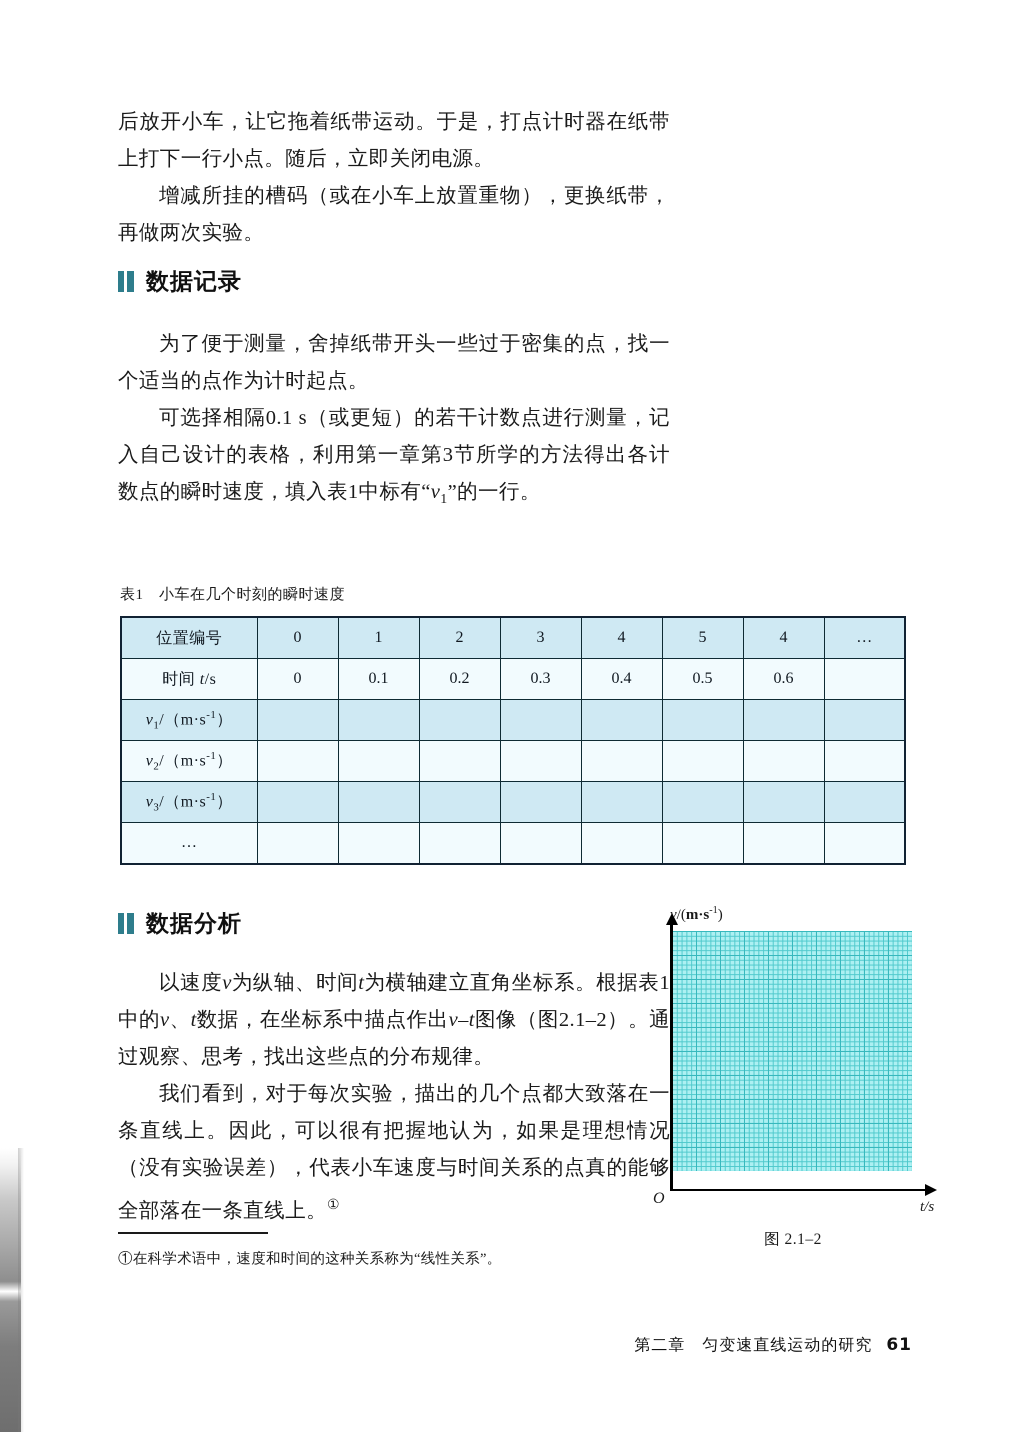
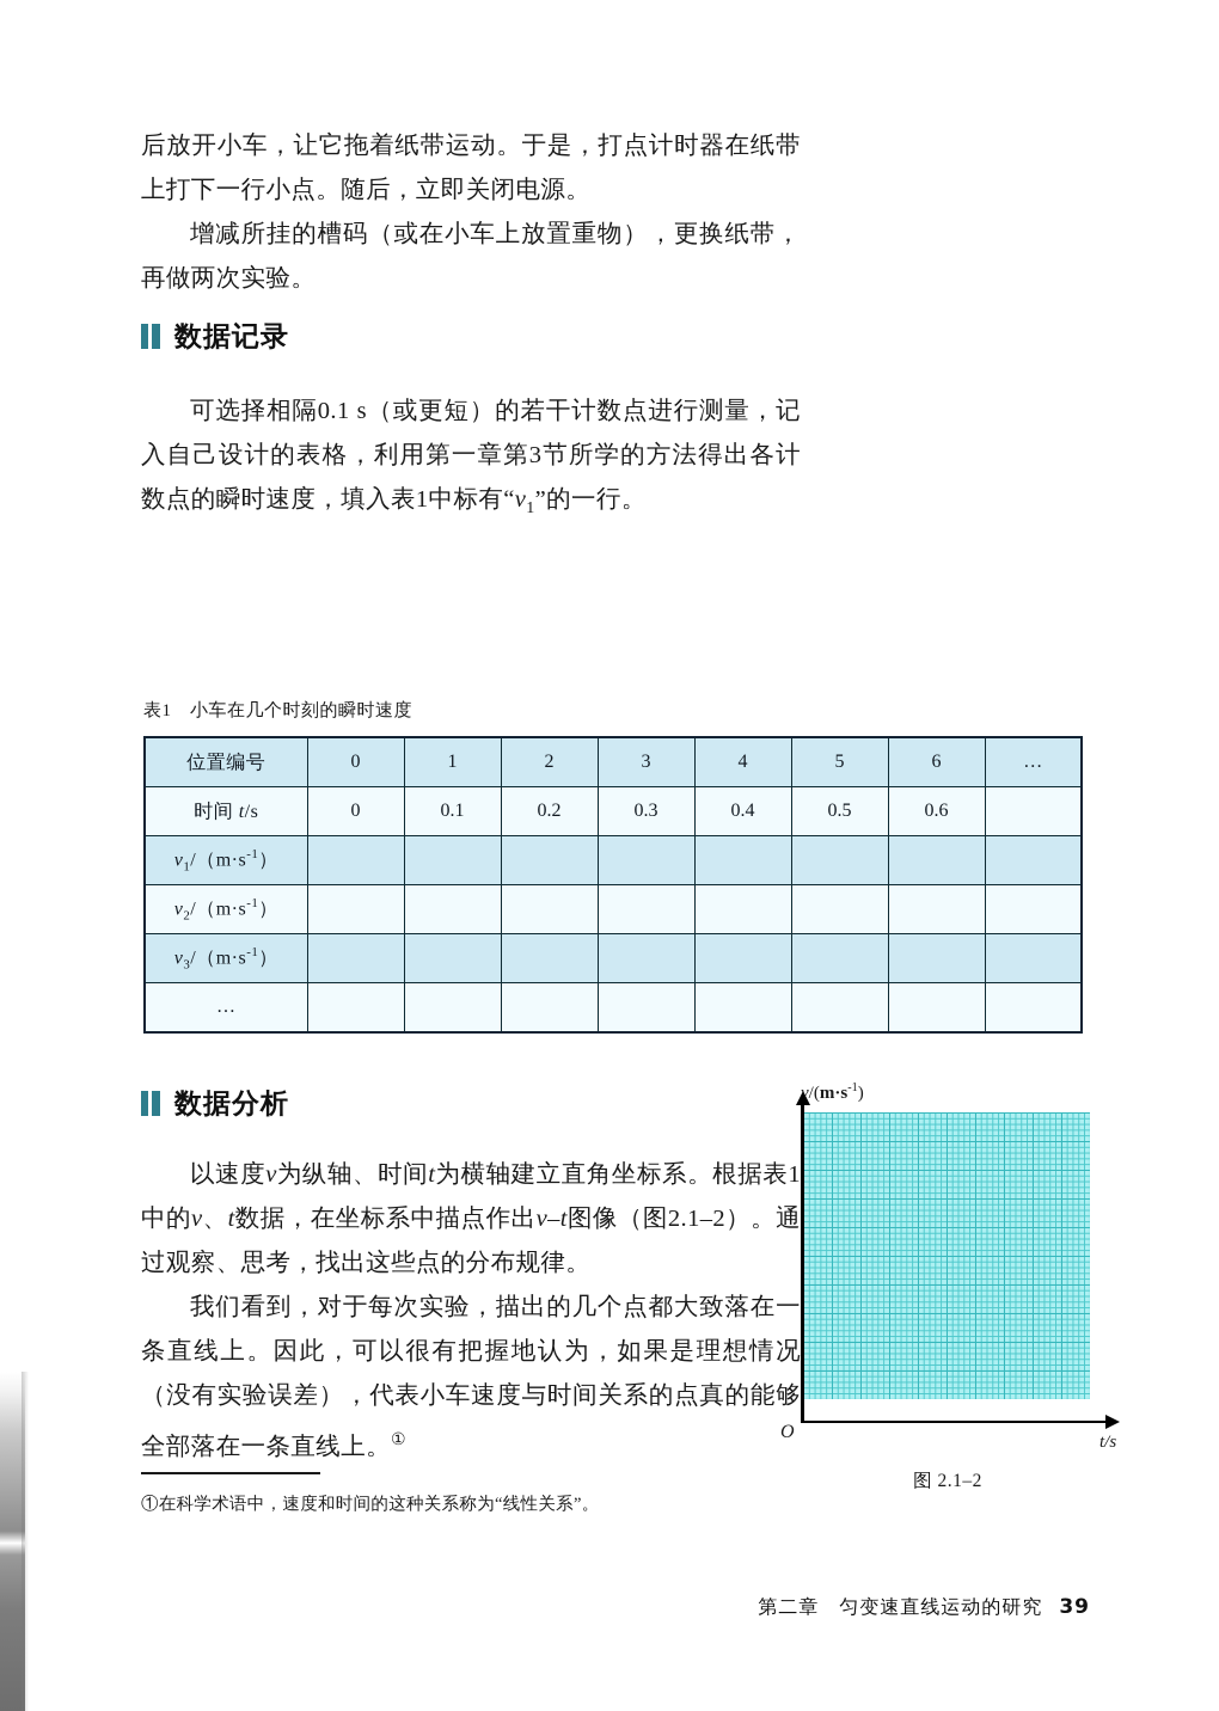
  后放开小车，让它拖着纸带运动。于是，打点计时器在纸带上打下一行小点。随后，立即关闭电源。
  增减所挂的槽码（或在小车上放置重物），更换纸带，再做两次实验。
  数据记录
- 为了便于测量，舍掉纸带开头一些过于密集的点，找一个适当的点作为计时起点。
  可选择相隔0.1 s（或更短）的若干计数点进行测量，记入自己设计的表格，利用第一章第3节所学的方法得出各计数点的瞬时速度，填入表1中标有“v1”的一行。
  表1 小车在几个时刻的瞬时速度
- 位置编号	0	1	2	3	4	5	4	…
+ 位置编号	0	1	2	3	4	5	6	…
  时间 t/s	0	0.1	0.2	0.3	0.4	0.5	0.6
  v1/（m·s-1）
  v2/（m·s-1）
  v3/（m·s-1）
  …
  数据分析
  以速度v为纵轴、时间t为横轴建立直角坐标系。根据表1中的v、t数据，在坐标系中描点作出v–t图像（图2.1–2）。通过观察、思考，找出这些点的分布规律。
  我们看到，对于每次实验，描出的几个点都大致落在一条直线上。因此，可以很有把握地认为，如果是理想情况（没有实验误差），代表小车速度与时间关系的点真的能够全部落在一条直线上。①
  v/(m·s-1)
  O
  t/s
  图 2.1–2
  ①在科学术语中，速度和时间的这种关系称为“线性关系”。
- 第二章 匀变速直线运动的研究 61
+ 第二章 匀变速直线运动的研究 39
